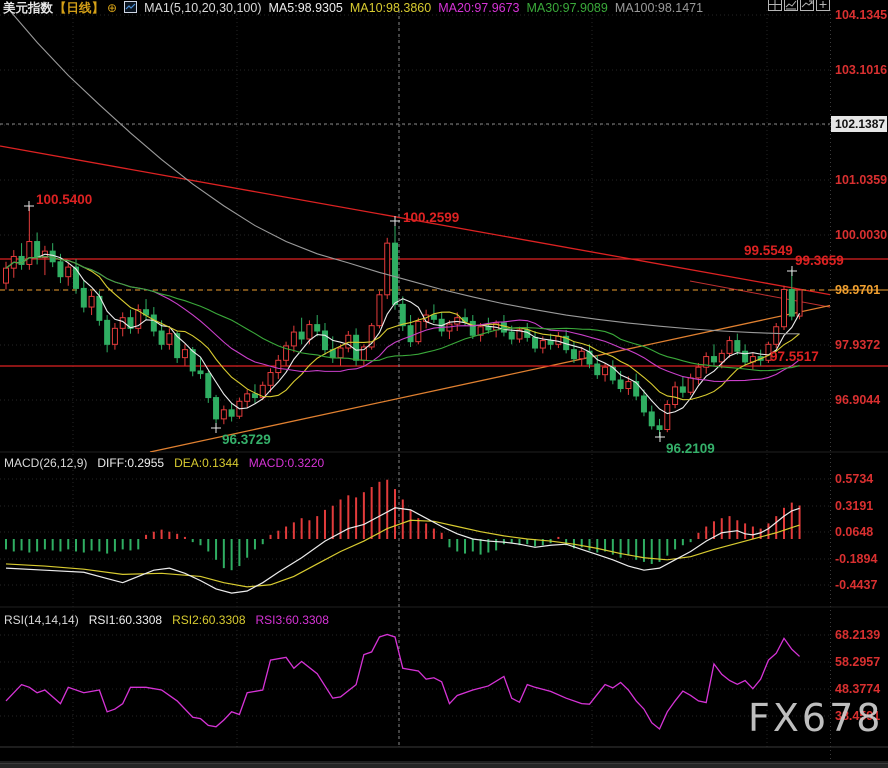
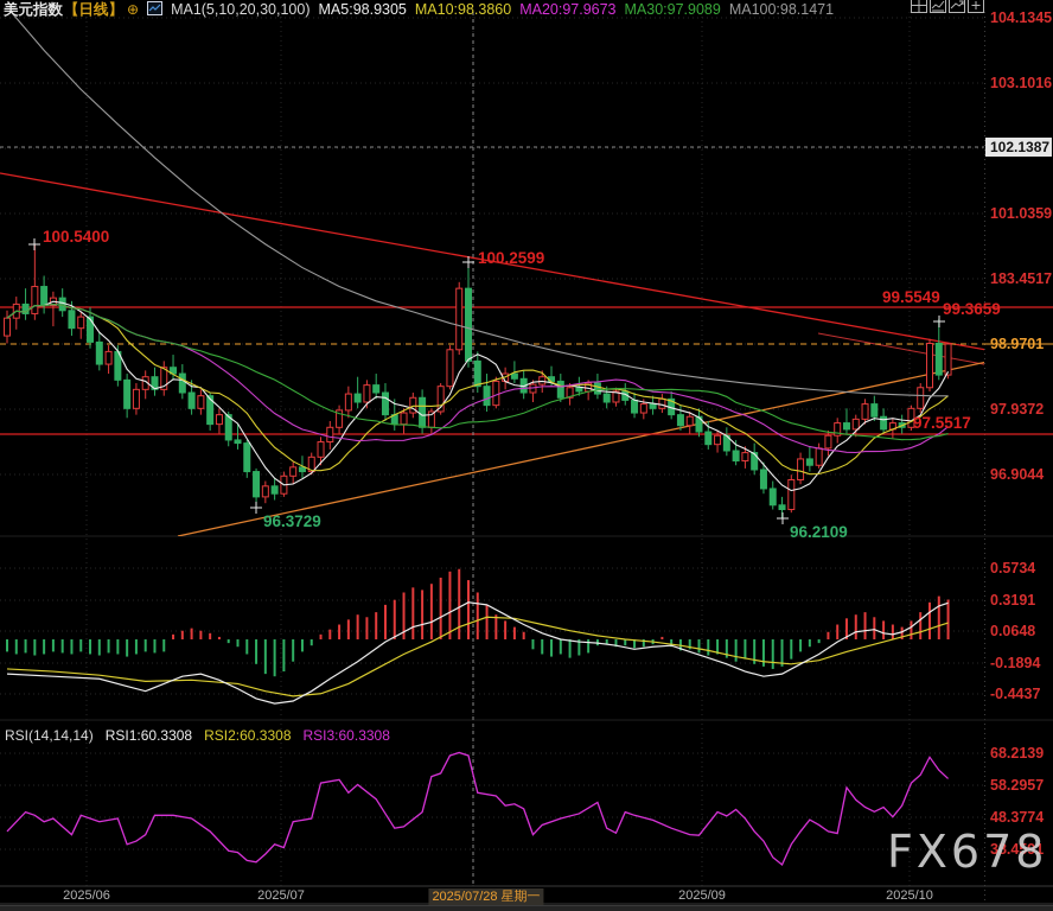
  美元指数
  【日线】
  ⊕
  MA1(5,10,20,30,100)
  MA5:98.9305
  MA10:98.3860
  MA20:97.9673
  MA30:97.9089
  MA100:98.1471
  104.1345
  103.1016
  101.0359
- 100.0030
+ 183.4517
  98.9701
  97.9372
  96.9044
  0.5734
  0.3191
  0.0648
  -0.1894
  -0.4437
  68.2139
  58.2957
  48.3774
  38.4591
  102.1387
  100.5400
  100.2599
  96.3729
  96.2109
  99.5549
  99.3659
  97.5517
- MACD(26,12,9)
- DIFF:0.2955
- DEA:0.1344
- MACD:0.3220
  RSI(14,14,14)
  RSI1:60.3308
  RSI2:60.3308
  RSI3:60.3308
+ 2025/06
+ 2025/07
+ 2025/07/28 星期一
+ 2025/09
+ 2025/10
  FX678
